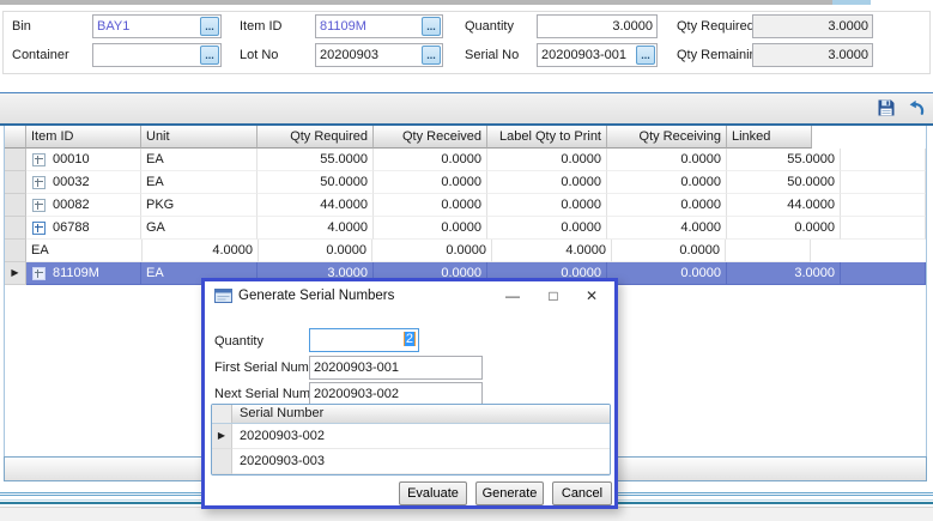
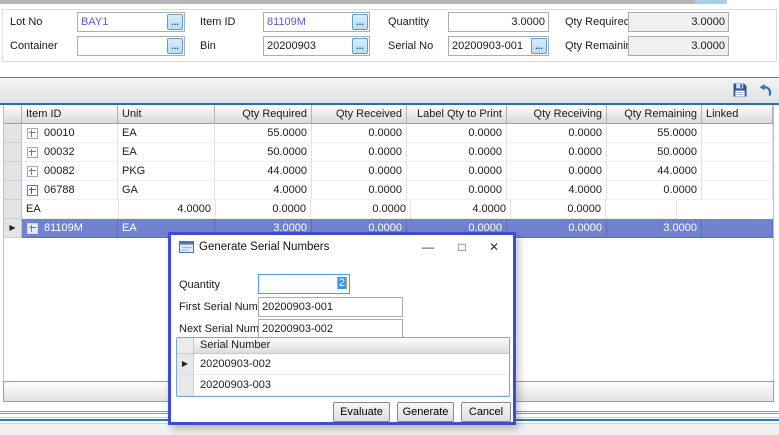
- Bin
+ Lot No
  BAY1
  ...
  Item ID
  81109M
  ...
  Quantity
  3.0000
  Qty Required
  3.0000
  Container
  ...
- Lot No
+ Bin
  20200903
  ...
  Serial No
  20200903-001
  ...
  Qty Remaini
  3.0000
  Item ID
  Unit
  Qty Required
  Qty Received
  Label Qty to Print
  Qty Receiving
+ Qty Remaining
  Linked
  00010
  EA
  55.0000
  0.0000
  0.0000
  0.0000
  55.0000
  00032
  EA
  50.0000
  0.0000
  0.0000
  0.0000
  50.0000
  00082
  PKG
  44.0000
  0.0000
  0.0000
  0.0000
  44.0000
  06788
  GA
  4.0000
  0.0000
  0.0000
  4.0000
  0.0000
  EA
  4.0000
  0.0000
  0.0000
  4.0000
  0.0000
  ▶
  81109M
  EA
  3.0000
  0.0000
  0.0000
  0.0000
  3.0000
  Generate Serial Numbers
  —
  □
  ✕
  Quantity
  2
  First Serial Num
  20200903-001
  Next Serial Num
  20200903-002
  Serial Number
  ▶
  20200903-002
  20200903-003
  Evaluate
  Generate
  Cancel
